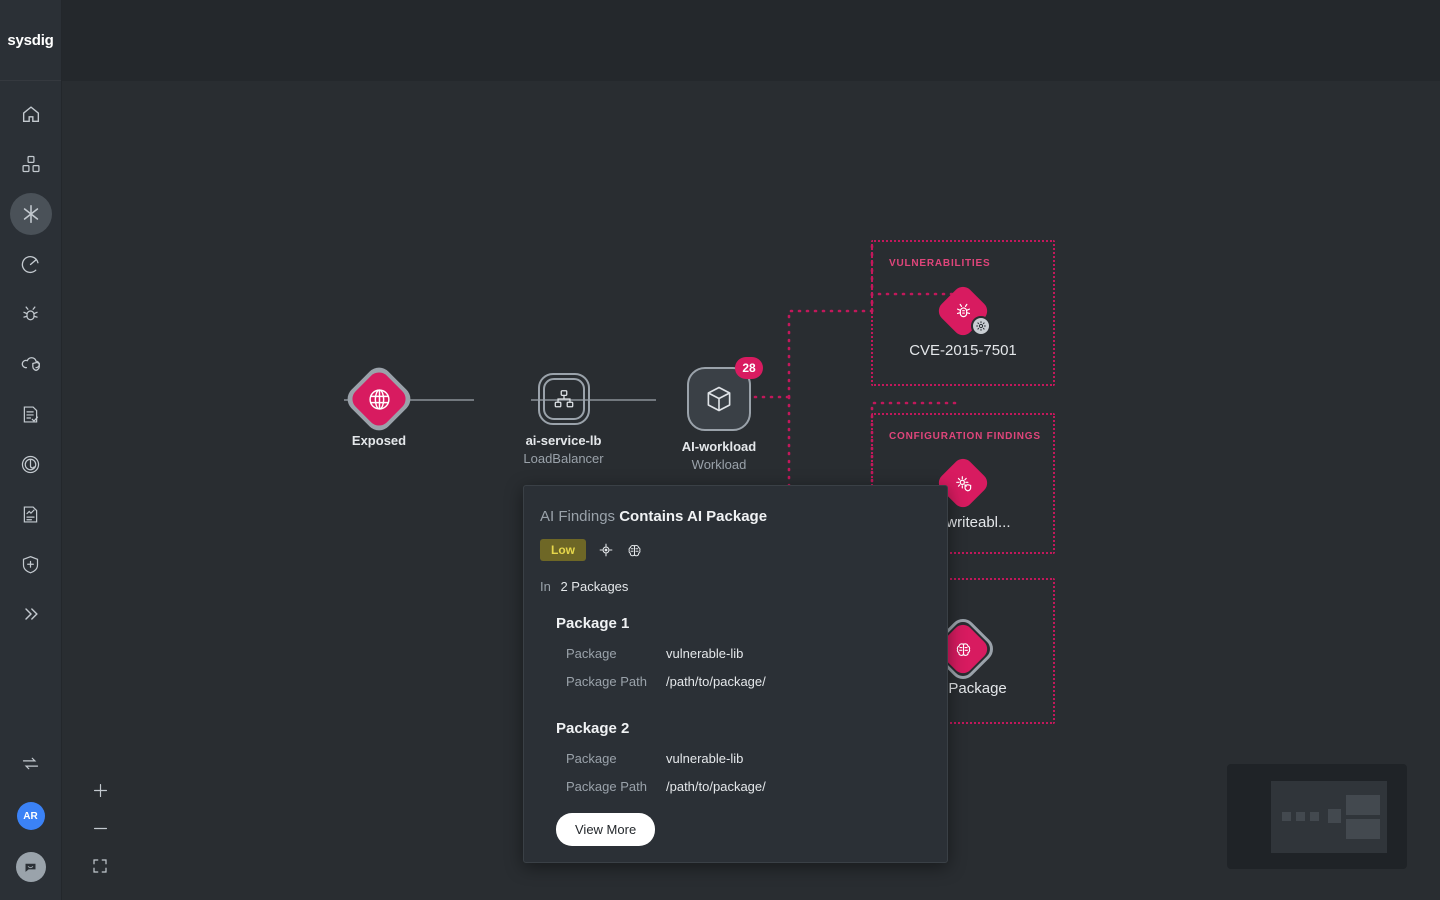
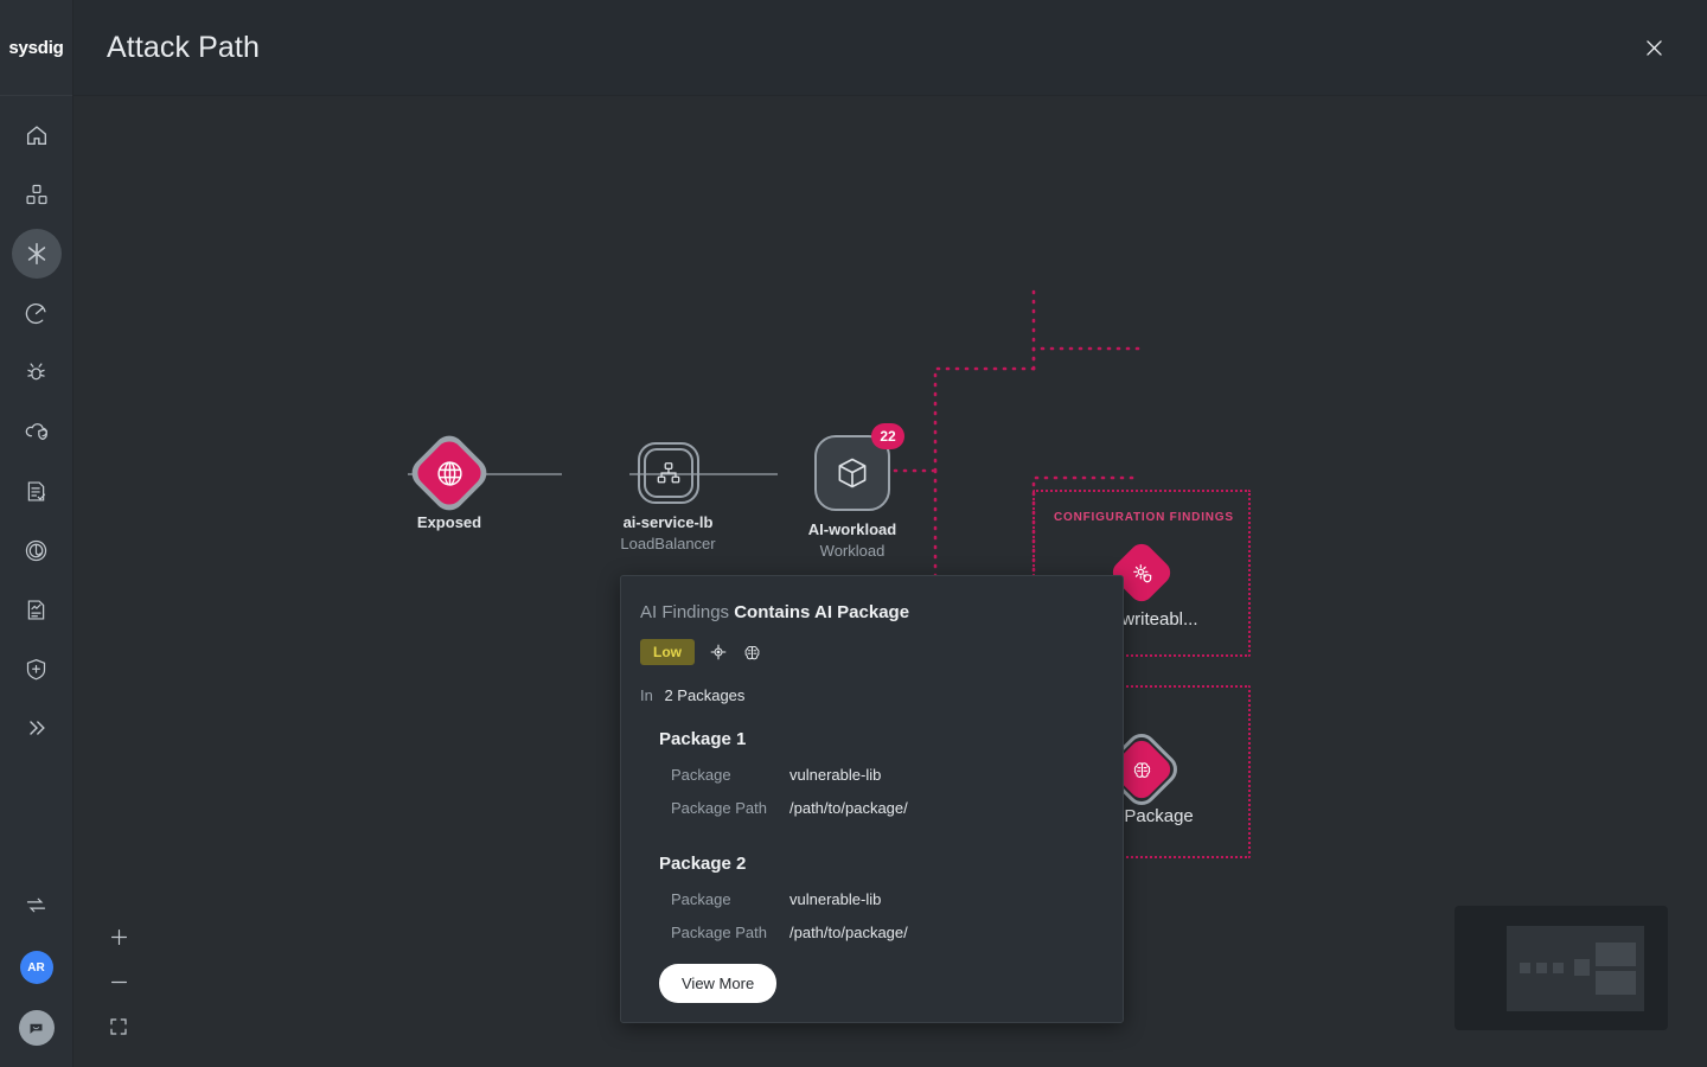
  sysdig
  AR
+ Attack Path
  Exposed
  ai-service-lb
  LoadBalancer
- 28
+ 22
  AI-workload
  Workload
- VULNERABILITIES
- CVE-2015-7501
  CONFIGURATION FINDINGS
  writeabl...
  Package
  AI Findings Contains AI Package
  Low
  In 2 Packages
  Package 1
  Package
  vulnerable-lib
  Package Path
  /path/to/package/
  Package 2
  Package
  vulnerable-lib
  Package Path
  /path/to/package/
  View More
